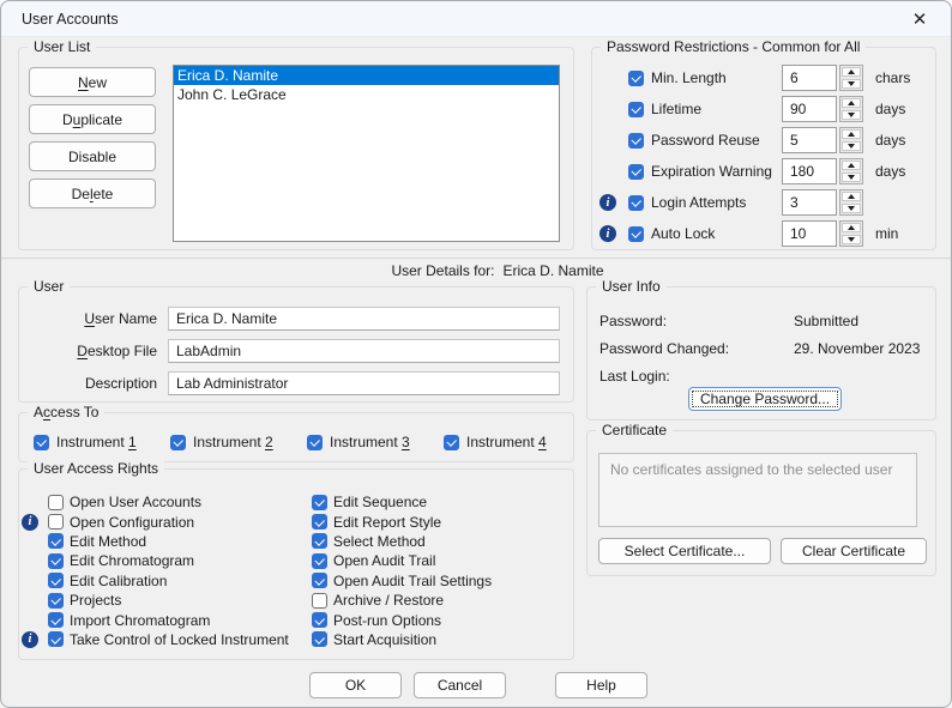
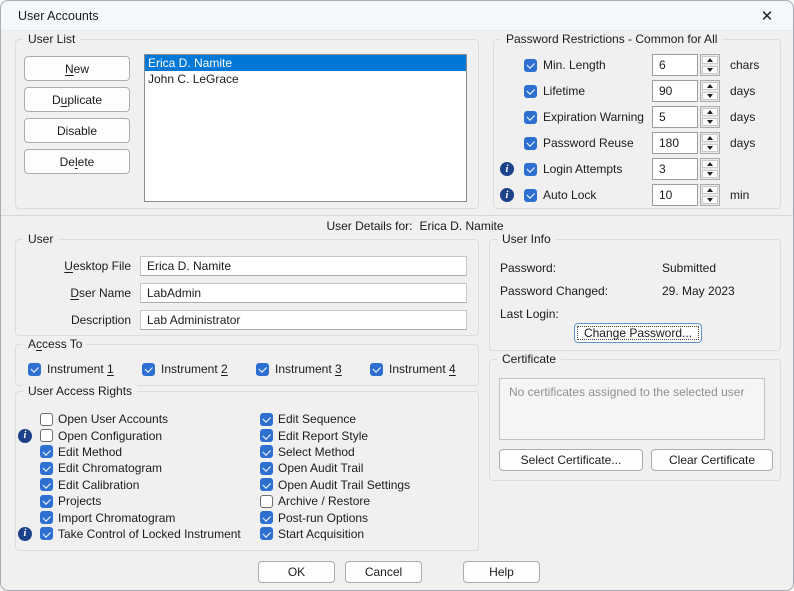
  User Accounts
  ✕
  User List
  N
  ew
  D
  u
  plicate
  Disable
  De
  l
  ete
  Erica D. Namite
  John C. LeGrace
  Password Restrictions - Common for All
  Min. Length
  6
  chars
  Lifetime
  90
  days
- Password Reuse
+ Expiration Warning
  5
  days
- Expiration Warning
+ Password Reuse
  180
  days
  i
  Login Attempts
  3
  i
  Auto Lock
  10
  min
  User Details for: Erica D. Namite
  User
- User Name
+ Uesktop File
  Erica D. Namite
- Desktop File
+ Dser Name
  LabAdmin
  Description
  Lab Administrator
  User Info
  Password:
  Submitted
  Password Changed:
- 29. November 2023
+ 29. May 2023
  Last Login:
  Change Password...
  Access To
  Instrument 1
  Instrument 2
  Instrument 3
  Instrument 4
  User Access Rights
  Open User Accounts
  i
  Open Configuration
  Edit Method
  Edit Chromatogram
  Edit Calibration
  Projects
  Import Chromatogram
  i
  Take Control of Locked Instrument
  Edit Sequence
  Edit Report Style
  Select Method
  Open Audit Trail
  Open Audit Trail Settings
  Archive / Restore
  Post-run Options
  Start Acquisition
  Certificate
  No certificates assigned to the selected user
  Select Certificate...
  Clear Certificate
  OK
  Cancel
  Help
